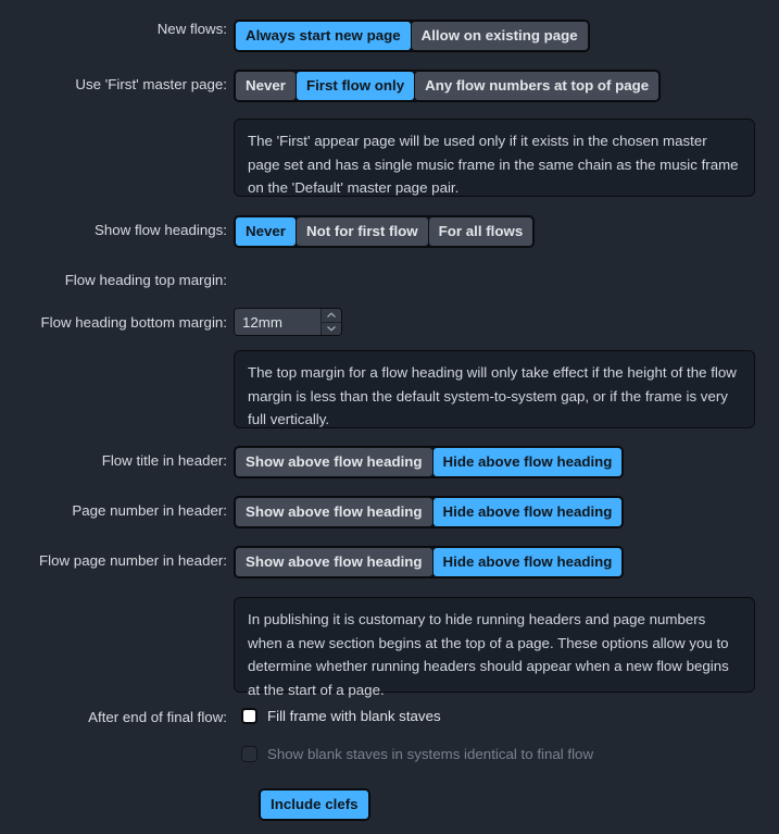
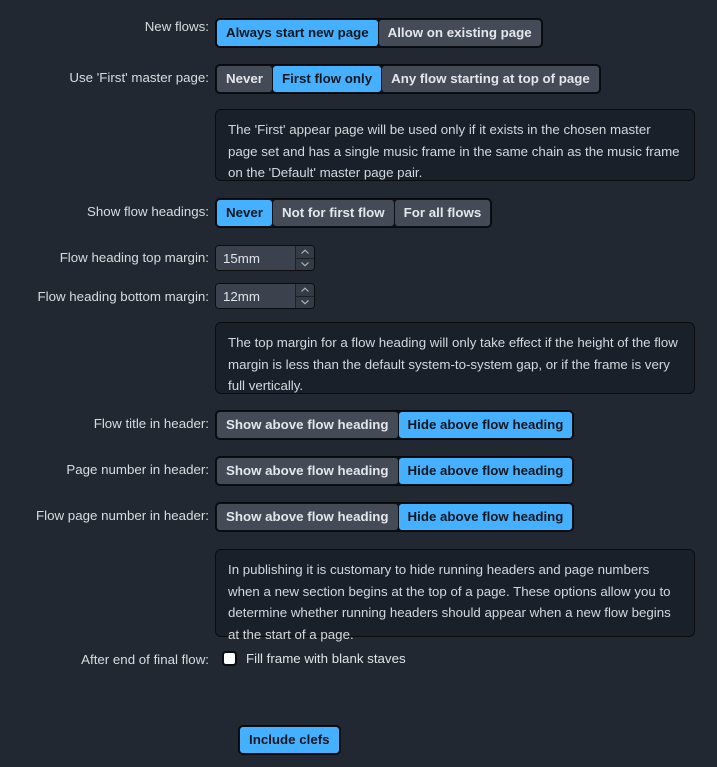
  New flows:
  Always start new page
  Allow on existing page
  Use 'First' master page:
  Never
  First flow only
- Any flow numbers at top of page
+ Any flow starting at top of page
  The 'First' appear page will be used only if it exists in the chosen master page set and has a single music frame in the same chain as the music frame on the 'Default' master page pair.
  Show flow headings:
  Never
  Not for first flow
  For all flows
  Flow heading top margin:
+ 15mm
  Flow heading bottom margin:
  12mm
  The top margin for a flow heading will only take effect if the height of the flow margin is less than the default system-to-system gap, or if the frame is very full vertically.
  Flow title in header:
  Show above flow heading
  Hide above flow heading
  Page number in header:
  Show above flow heading
  Hide above flow heading
  Flow page number in header:
  Show above flow heading
  Hide above flow heading
  In publishing it is customary to hide running headers and page numbers when a new section begins at the top of a page. These options allow you to determine whether running headers should appear when a new flow begins at the start of a page.
  After end of final flow:
  Fill frame with blank staves
- Show blank staves in systems identical to final flow
  Include clefs
